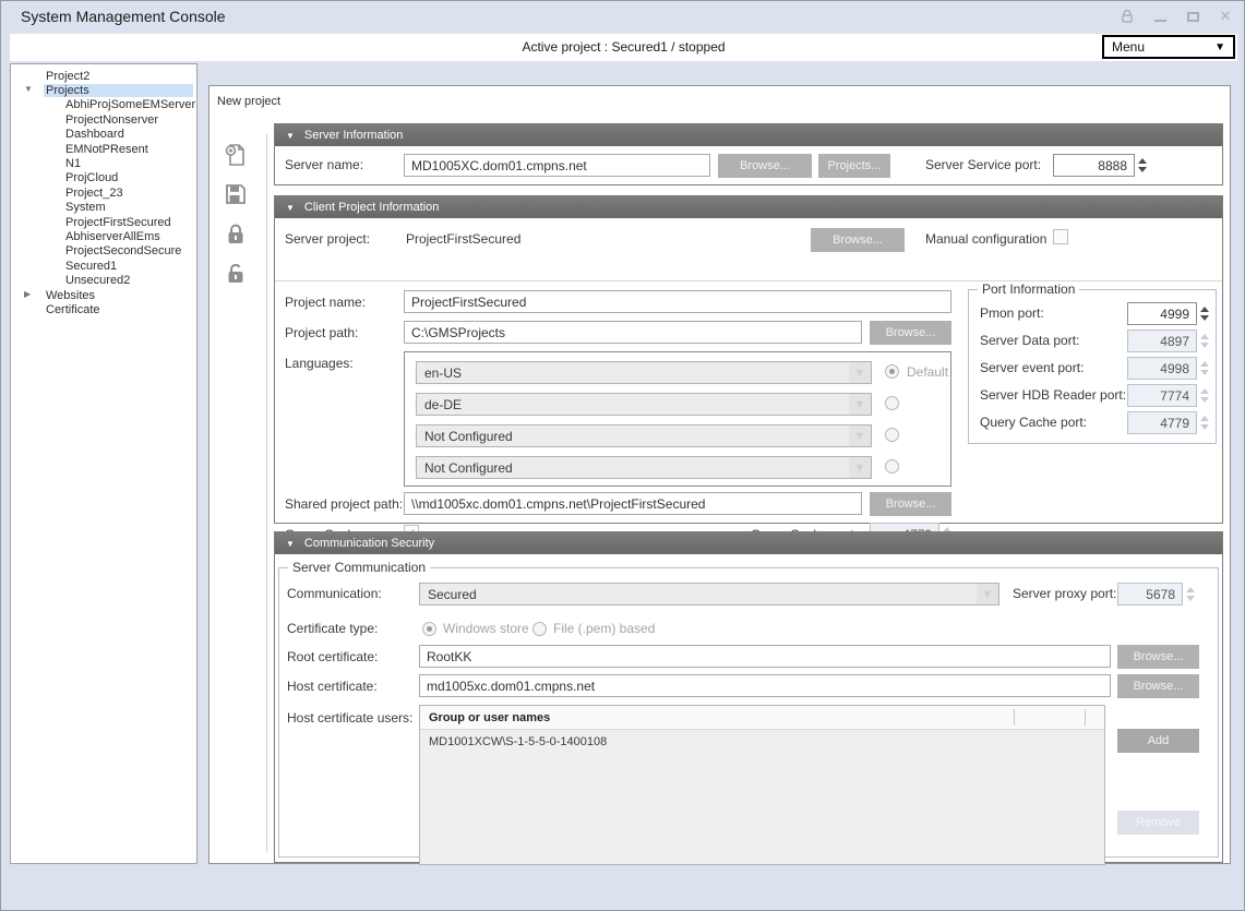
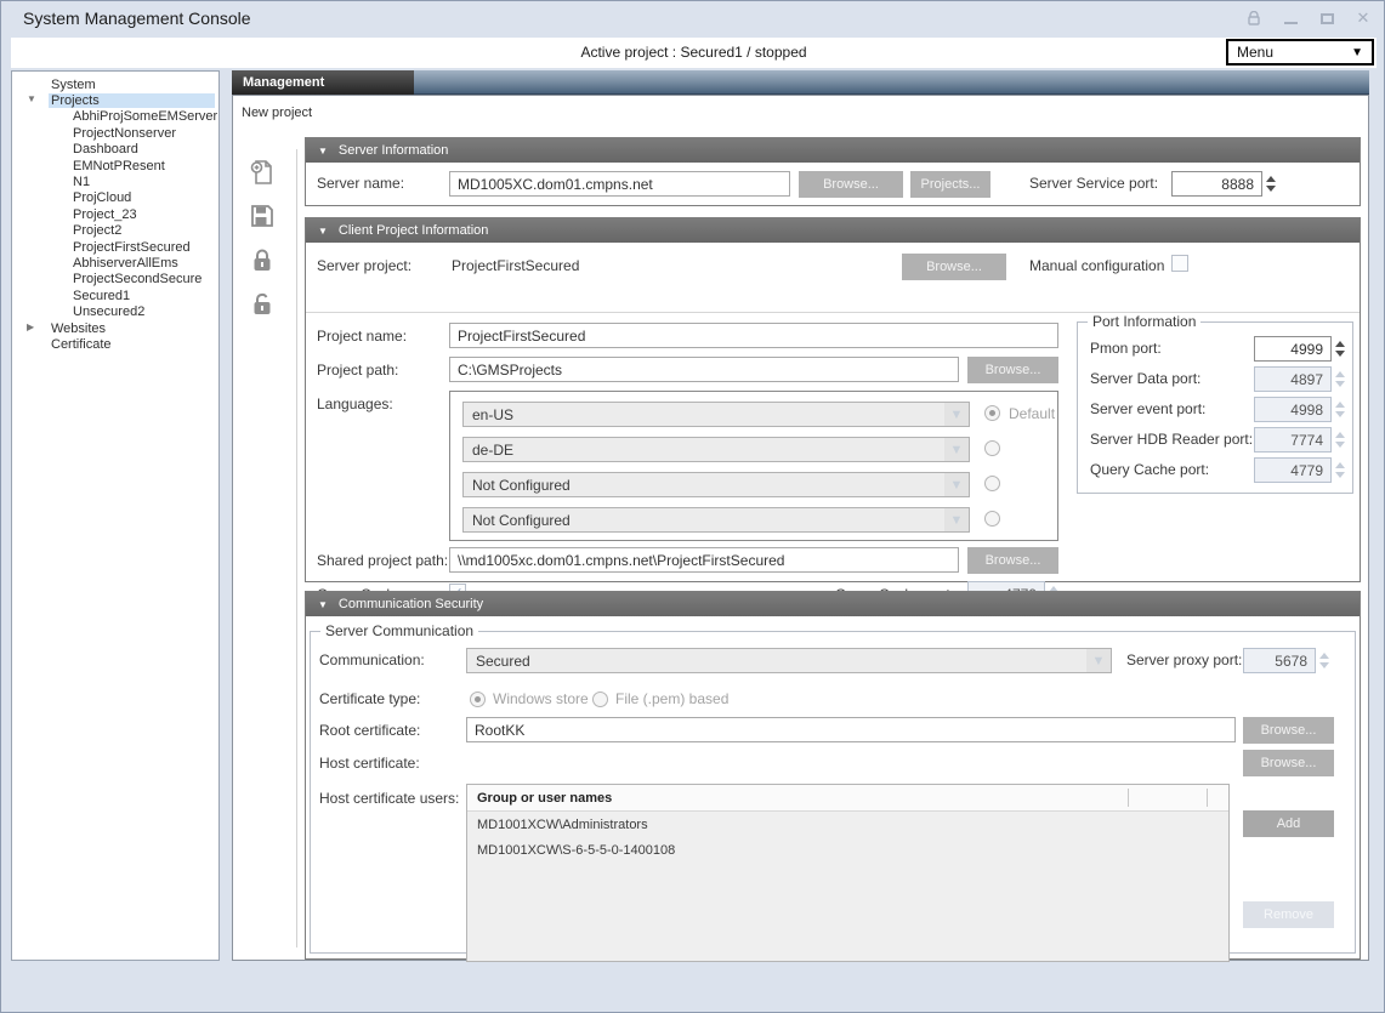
  System Management Console
  ✕
  Active project : Secured1 / stopped
  Menu
  ▼
- Project2
+ System
  ▼
  Projects
  AbhiProjSomeEMServer
  ProjectNonserver
  Dashboard
  EMNotPResent
  N1
  ProjCloud
  Project_23
- System
+ Project2
  ProjectFirstSecured
  AbhiserverAllEms
  ProjectSecondSecure
  Secured1
  Unsecured2
  ▶
  Websites
  Certificate
+ Management
  New project
  ▼
  Server Information
  Server name:
  MD1005XC.dom01.cmpns.net
  Browse...
  Projects...
  Server Service port:
  8888
  ▼
  Client Project Information
  Server project:
  ProjectFirstSecured
  Browse...
  Manual configuration
  Project name:
  ProjectFirstSecured
  Project path:
  C:\GMSProjects
  Browse...
  Languages:
  en-US
  ▼
  Default
  de-DE
  ▼
  Not Configured
  ▼
  Not Configured
  ▼
  Port Information
  Pmon port:
  4999
  Server Data port:
  4897
  Server event port:
  4998
  Server HDB Reader port:
  7774
  Query Cache port:
  4779
  Shared project path:
  \\md1005xc.dom01.cmpns.net\ProjectFirstSecured
  Browse...
  ▼
  Communication Security
  Server Communication
  Communication:
  Secured
  ▼
  Server proxy port:
  5678
  Certificate type:
  Windows store
  File (.pem) based
  Root certificate:
  RootKK
  Browse...
  Host certificate:
- md1005xc.dom01.cmpns.net
  Browse...
  Host certificate users:
  Group or user names
+ MD1001XCW\Administrators
- MD1001XCW\S-1-5-5-0-1400108
+ MD1001XCW\S-6-5-5-0-1400108
  Add
  Remove
